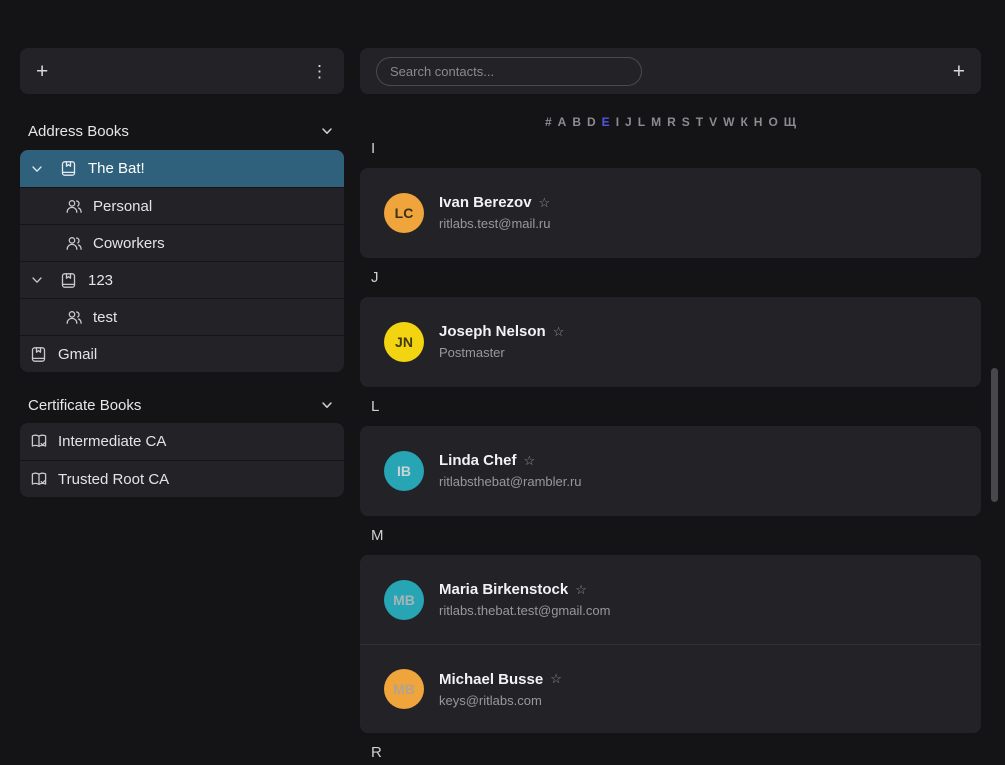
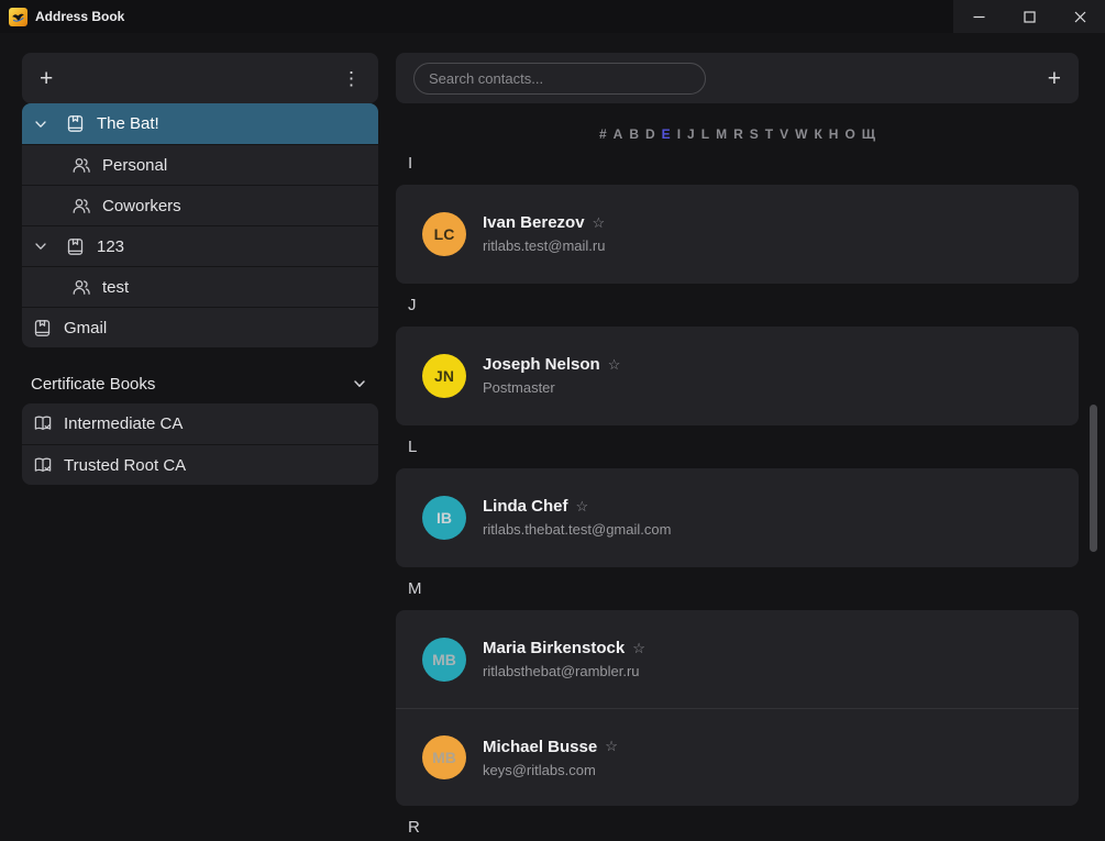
+ Address Book
  +
  ⋮
- Address Books
  The Bat!
  Personal
  Coworkers
  123
  test
  Gmail
  Certificate Books
  Intermediate CA
  Trusted Root CA
  Search contacts...
  +
  # A B D E I J L M R S T V W К Н О Щ
  I
  LC
  Ivan Berezov
  ☆
  ritlabs.test@mail.ru
  J
  JN
  Joseph Nelson
  ☆
  Postmaster
  L
  IB
  Linda Chef
  ☆
- ritlabsthebat@rambler.ru
+ ritlabs.thebat.test@gmail.com
  M
  MB
  Maria Birkenstock
  ☆
- ritlabs.thebat.test@gmail.com
+ ritlabsthebat@rambler.ru
  MB
  Michael Busse
  ☆
  keys@ritlabs.com
  R
